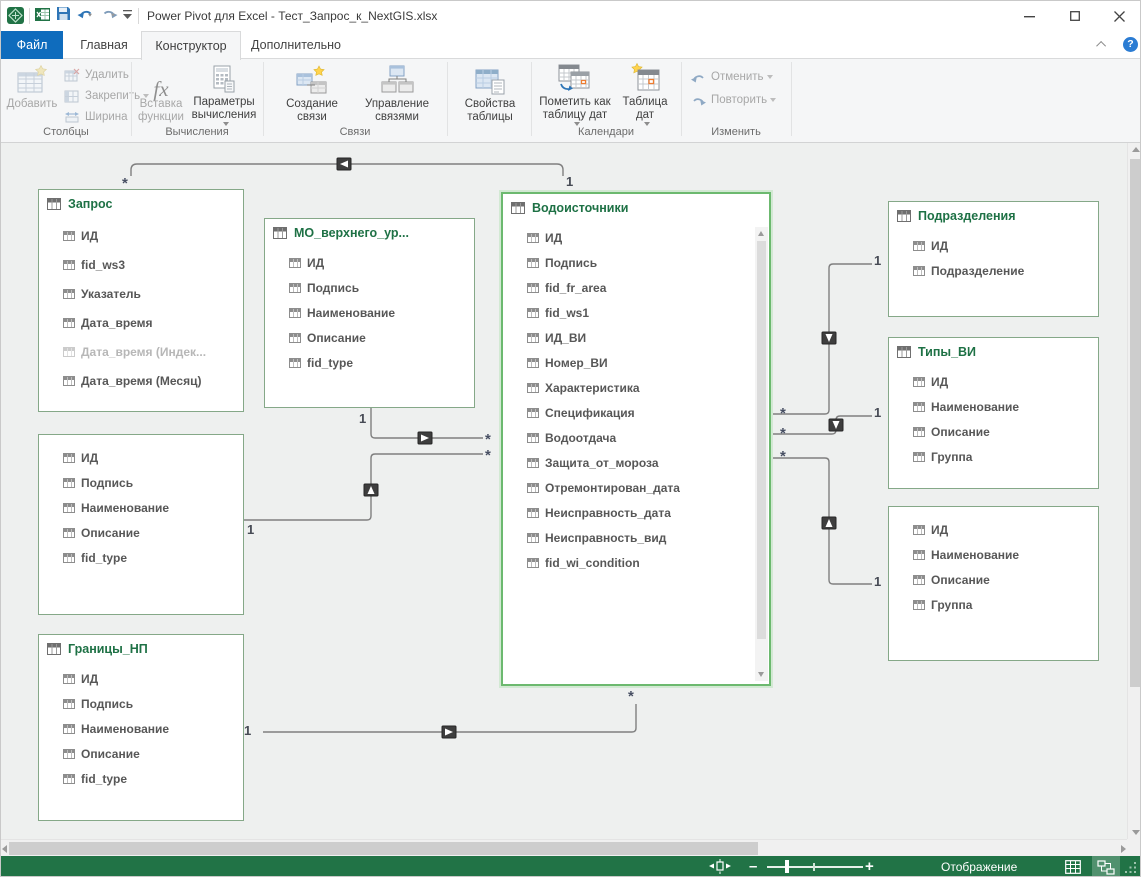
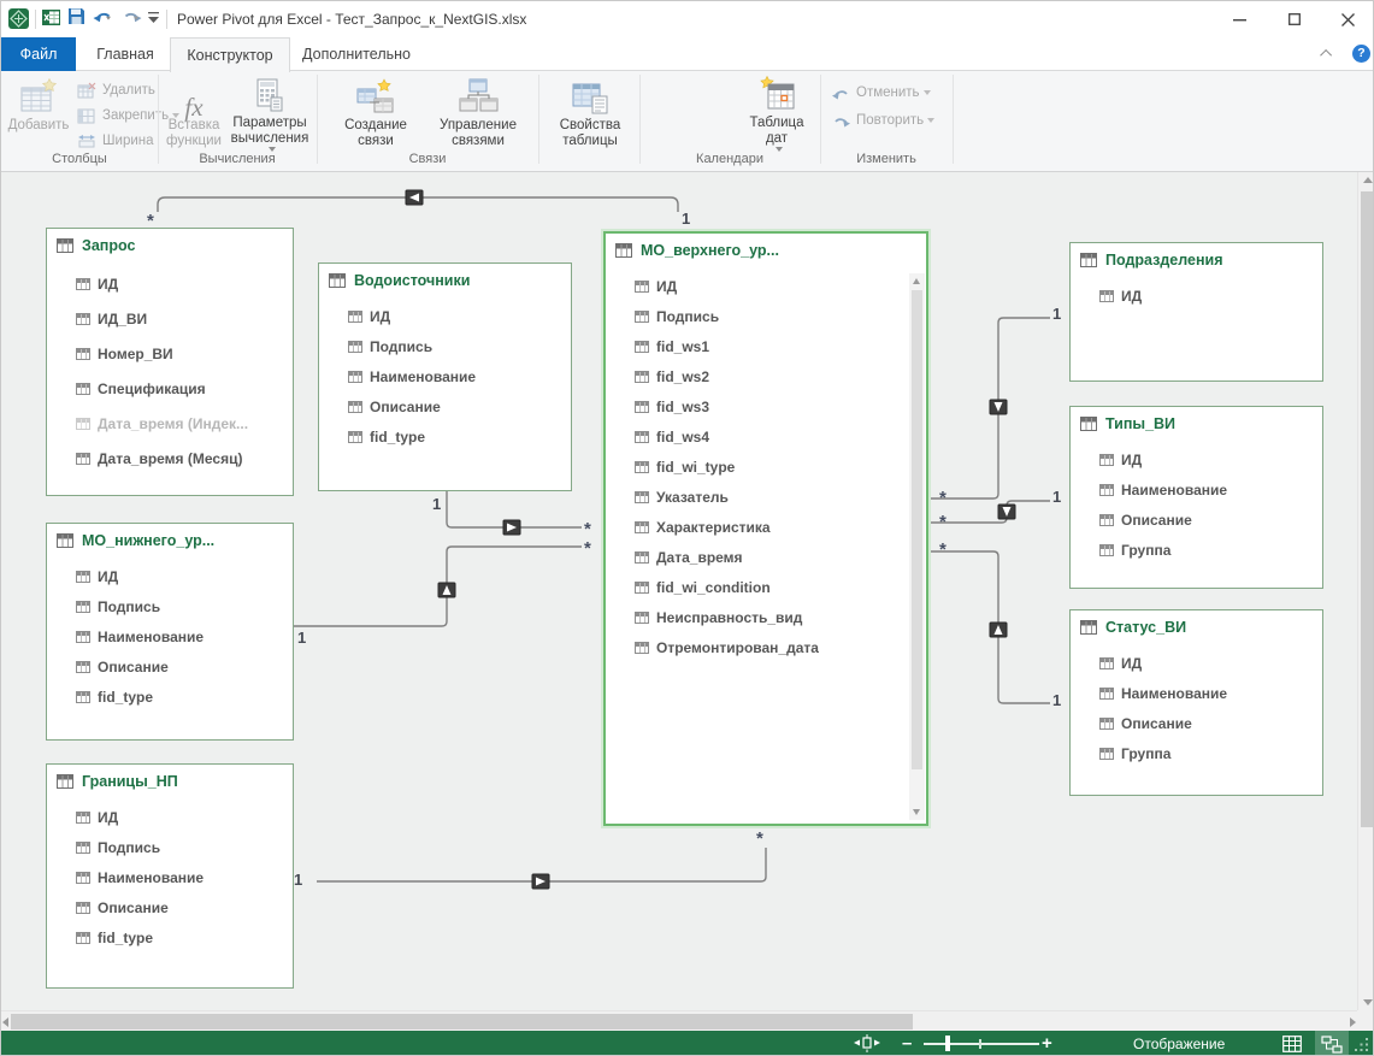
  Power Pivot для Excel - Тест_Запрос_к_NextGIS.xlsx
  Файл
  Главная
  Конструктор
  Дополнительно
  ?
  Добавить
  Удалить
  Закрепиь
  Ширина
  Столбцы
  fx
  Вставка функции
  Параметры вычисления
  Вычисления
  Создание связи
  Управление связями
  Связи
  Свойства таблицы
- Пометить как таблицу дат
  Таблица дат
  Календари
  Отменить
  Повторить
  Изменить
  *
  1
  1
  *
  1
  *
  *
  1
  *
  1
  *
  1
  1
  *
  Запрос
  ИД
- fid_ws3
+ ИД_ВИ
- Указатель
+ Номер_ВИ
- Дата_время
+ Спецификация
  Дата_время (Индек...
  Дата_время (Месяц)
- МО_верхнего_ур...
+ Водоисточники
  ИД
  Подпись
  Наименование
  Описание
  fid_type
- Водоисточники
+ МО_верхнего_ур...
  ИД
  Подпись
- fid_fr_area
  fid_ws1
+ fid_ws2
- ИД_ВИ
+ fid_ws3
+ fid_ws4
+ fid_wi_type
- Номер_ВИ
+ Указатель
  Характеристика
- Спецификация
+ Дата_время
- Водоотдача
- Защита_от_мороза
- Отремонтирован_дата
+ fid_wi_condition
- Неисправность_дата
  Неисправность_вид
- fid_wi_condition
+ Отремонтирован_дата
+ МО_нижнего_ур...
  ИД
  Подпись
  Наименование
  Описание
  fid_type
  Границы_НП
  ИД
  Подпись
  Наименование
  Описание
  fid_type
  Подразделения
  ИД
- Подразделение
  Типы_ВИ
  ИД
  Наименование
  Описание
  Группа
+ Статус_ВИ
  ИД
  Наименование
  Описание
  Группа
  –
  +
  Отображение
